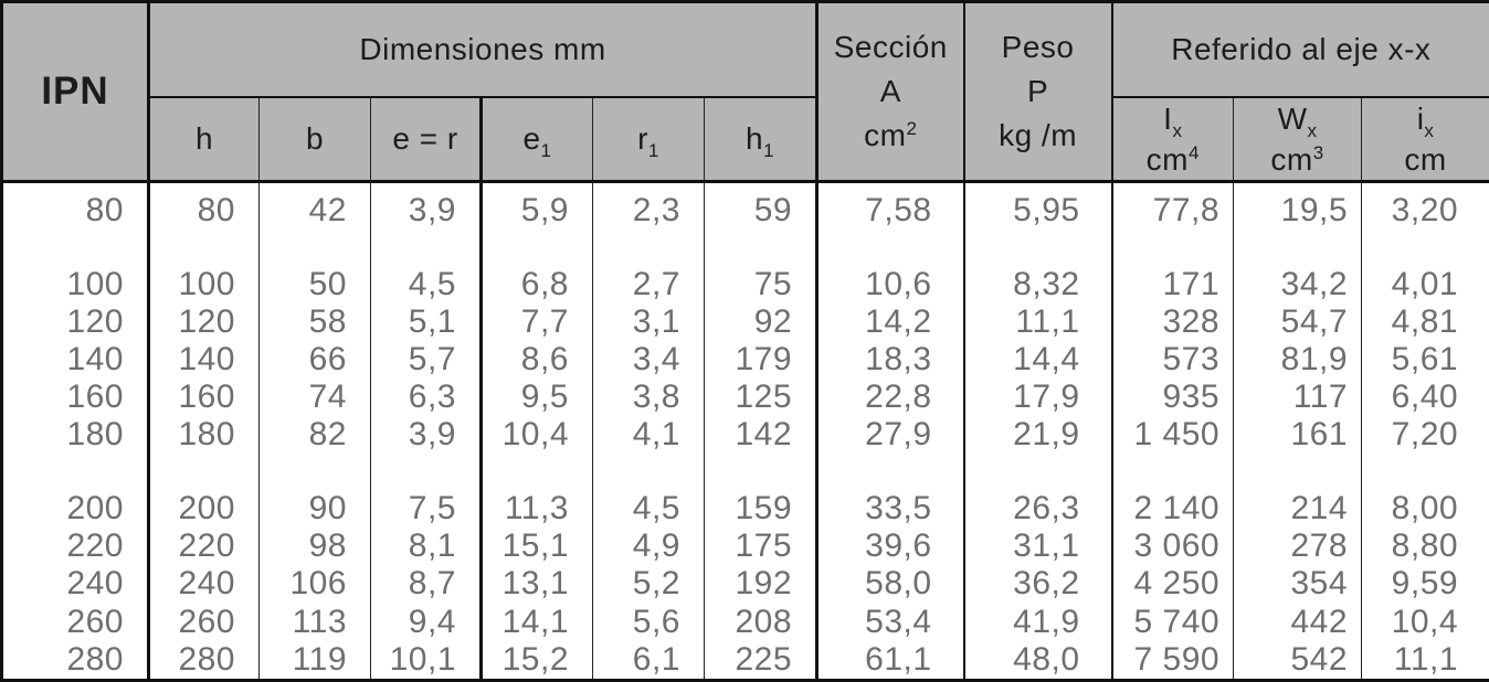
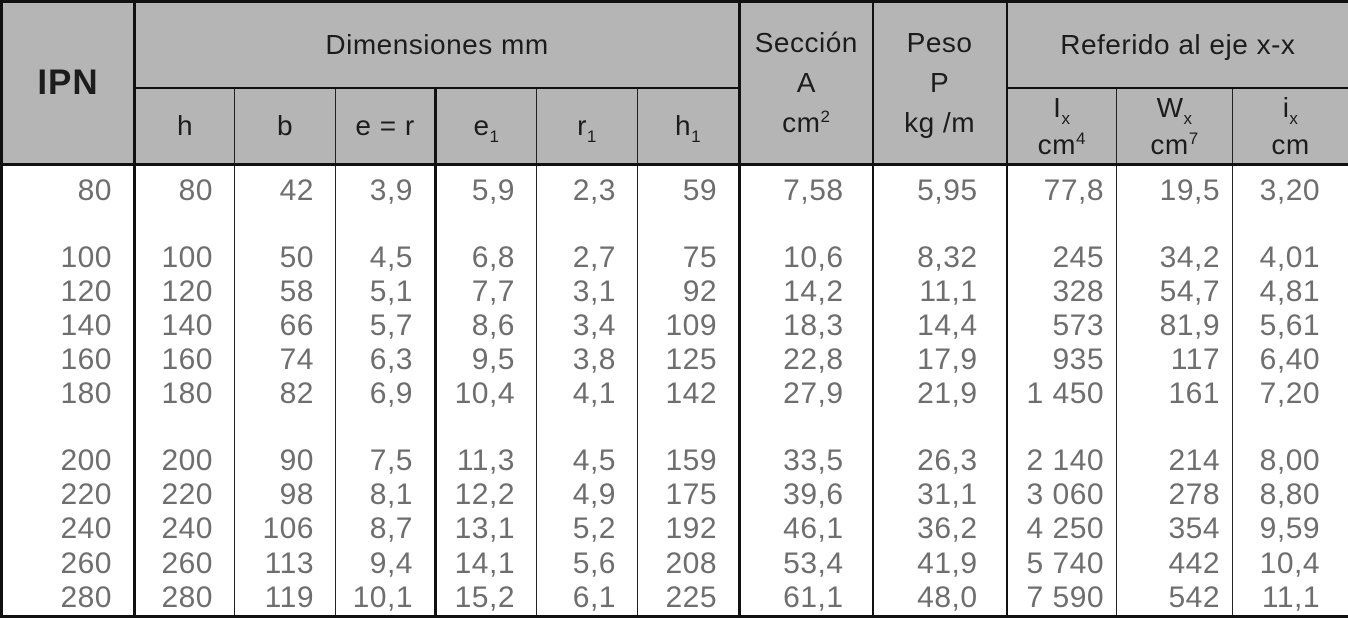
  IPN	Dimensiones mm	Sección A cm2	Peso P kg /m	Referido al eje x-x
- h	b	e = r	e1	r1	h1	Ix cm4	Wx cm3	ix cm
+ h	b	e = r	e1	r1	h1	Ix cm4	Wx cm7	ix cm
  80	80	42	3,9	5,9	2,3	59	7,58	5,95	77,8	19,5	3,20
- 100	100	50	4,5	6,8	2,7	75	10,6	8,32	171	34,2	4,01
+ 100	100	50	4,5	6,8	2,7	75	10,6	8,32	245	34,2	4,01
  120	120	58	5,1	7,7	3,1	92	14,2	11,1	328	54,7	4,81
- 140	140	66	5,7	8,6	3,4	179	18,3	14,4	573	81,9	5,61
+ 140	140	66	5,7	8,6	3,4	109	18,3	14,4	573	81,9	5,61
  160	160	74	6,3	9,5	3,8	125	22,8	17,9	935	117	6,40
- 180	180	82	3,9	10,4	4,1	142	27,9	21,9	1 450	161	7,20
+ 180	180	82	6,9	10,4	4,1	142	27,9	21,9	1 450	161	7,20
  200	200	90	7,5	11,3	4,5	159	33,5	26,3	2 140	214	8,00
- 220	220	98	8,1	15,1	4,9	175	39,6	31,1	3 060	278	8,80
+ 220	220	98	8,1	12,2	4,9	175	39,6	31,1	3 060	278	8,80
- 240	240	106	8,7	13,1	5,2	192	58,0	36,2	4 250	354	9,59
+ 240	240	106	8,7	13,1	5,2	192	46,1	36,2	4 250	354	9,59
  260	260	113	9,4	14,1	5,6	208	53,4	41,9	5 740	442	10,4
  280	280	119	10,1	15,2	6,1	225	61,1	48,0	7 590	542	11,1
